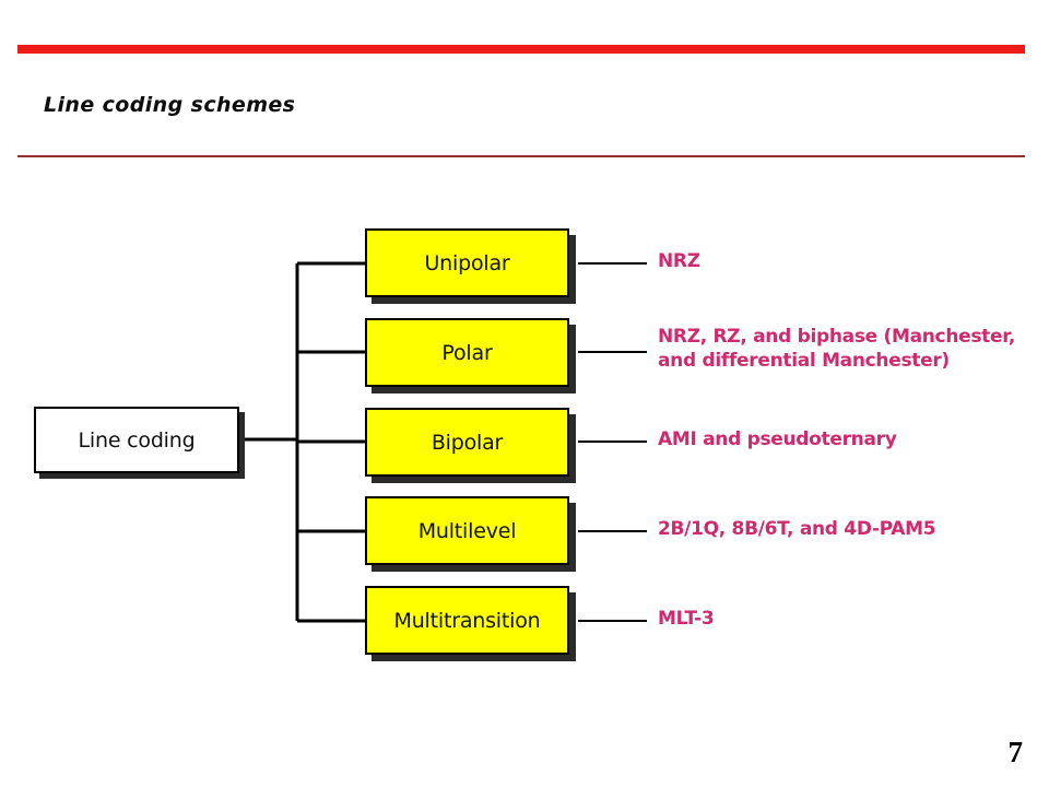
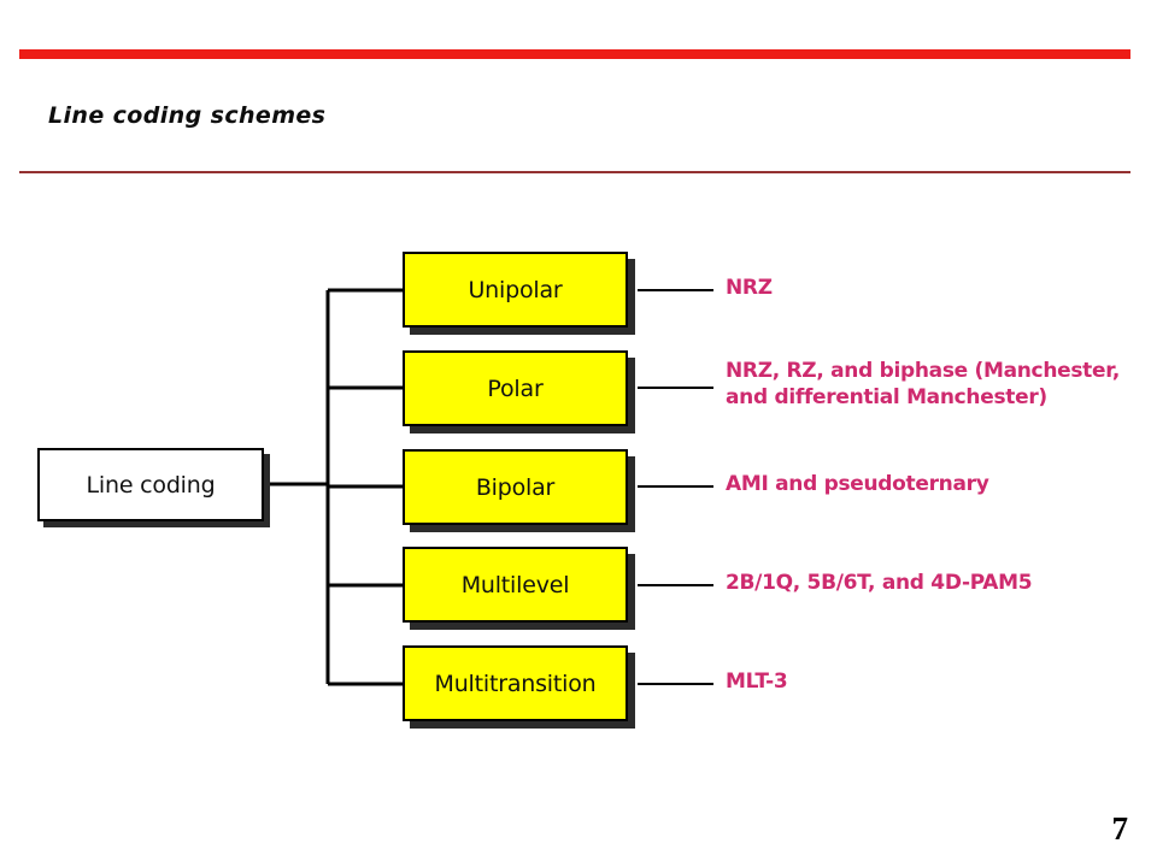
  Line coding schemes
  Line coding
  Unipolar
  Polar
  Bipolar
  Multilevel
  Multitransition
  NRZ
  NRZ, RZ, and biphase (Manchester,
  and differential Manchester)
  AMI and pseudoternary
- 2B/1Q, 8B/6T, and 4D-PAM5
+ 2B/1Q, 5B/6T, and 4D-PAM5
  MLT-3
  7
